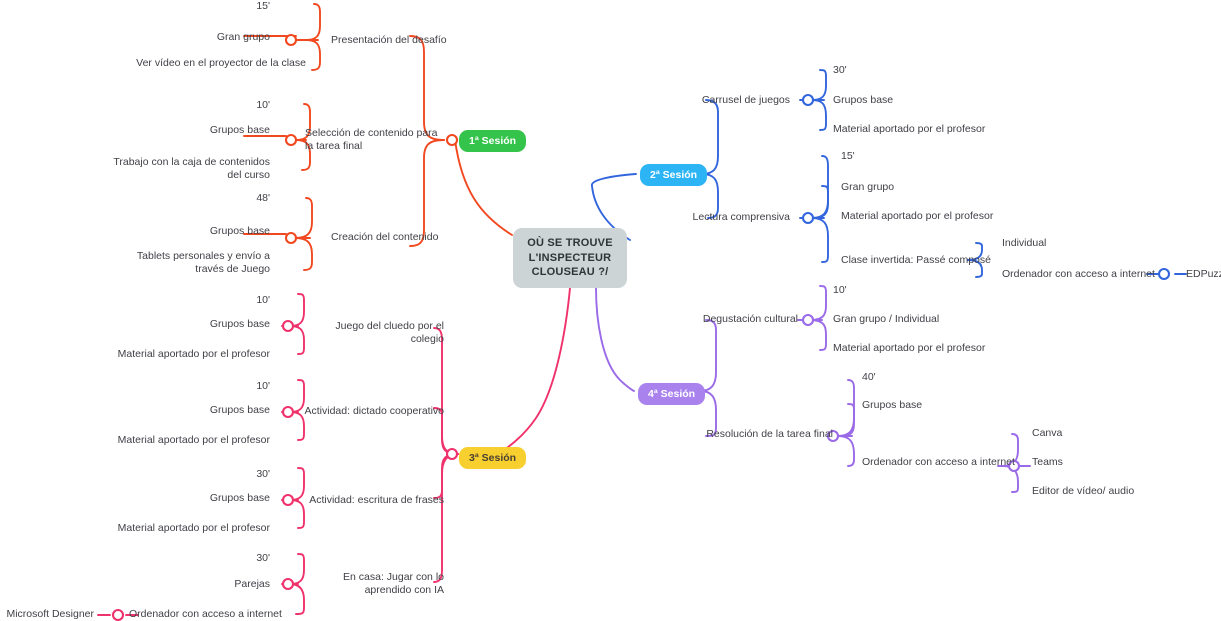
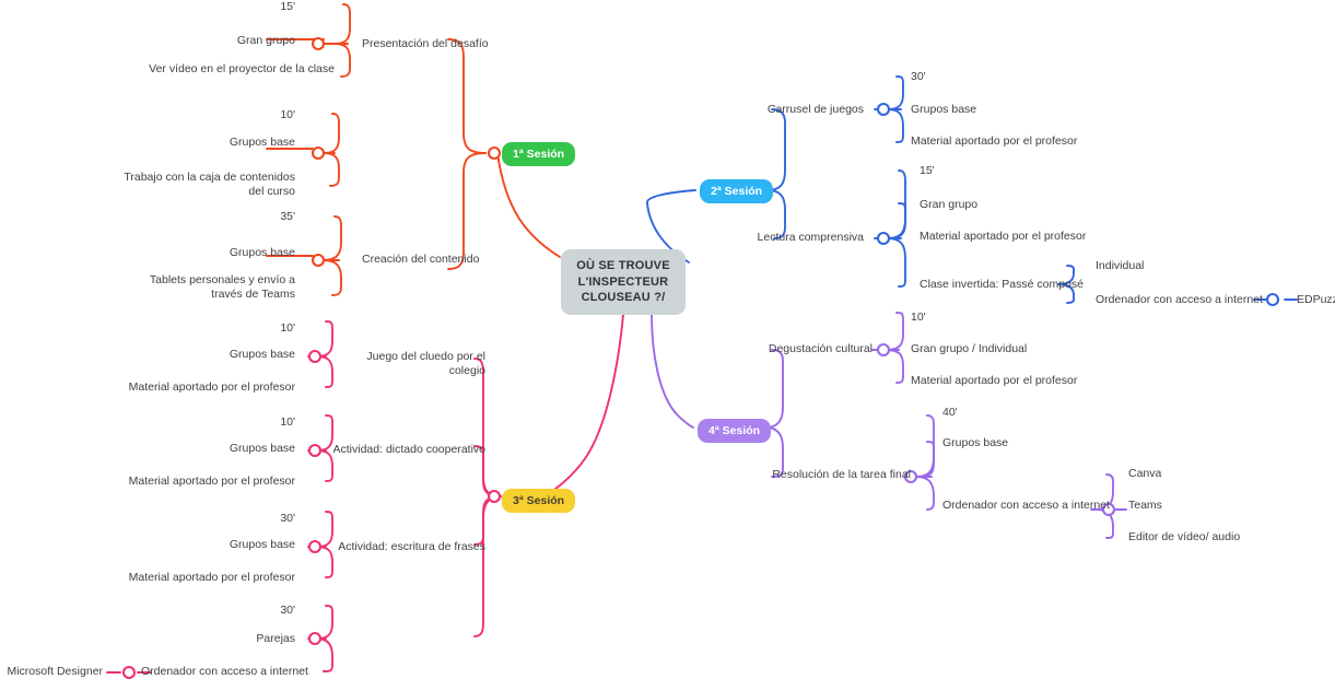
  OÙ SE TROUVE L'INSPECTEUR CLOUSEAU ?/
  1ª Sesión
  2ª Sesión
  3ª Sesión
  4ª Sesión
  Presentación del desafío
- Selección de contenido para la tarea final
  Creación del contenido
  15'
  Gran grupo
  Ver vídeo en el proyector de la clase
  10'
  Grupos base
  Trabajo con la caja de contenidos del curso
- 48'
+ 35'
  Grupos base
- Tablets personales y envío a través de Juego
+ Tablets personales y envío a través de Teams
  Carrusel de juegos
  Lectura comprensiva
  30'
  Grupos base
  Material aportado por el profesor
  15'
  Gran grupo
  Material aportado por el profesor
  Clase invertida: Passé composé
  Individual
  Ordenador con acceso a internet
  Juego del cluedo por el colegio
  Actividad: dictado cooperativo
  Actividad: escritura de frases
- En casa: Jugar con lo aprendido con IA
  10'
  Grupos base
  Material aportado por el profesor
  10'
  Grupos base
  Material aportado por el profesor
  30'
  Grupos base
  Material aportado por el profesor
  30'
  Parejas
  Ordenador con acceso a internet
  Microsoft Designer
  Degustación cultural
  Resolución de la tarea final
  10'
  Gran grupo / Individual
  Material aportado por el profesor
  40'
  Grupos base
  Ordenador con acceso a internet
  Canva
  Teams
  Editor de vídeo/ audio
